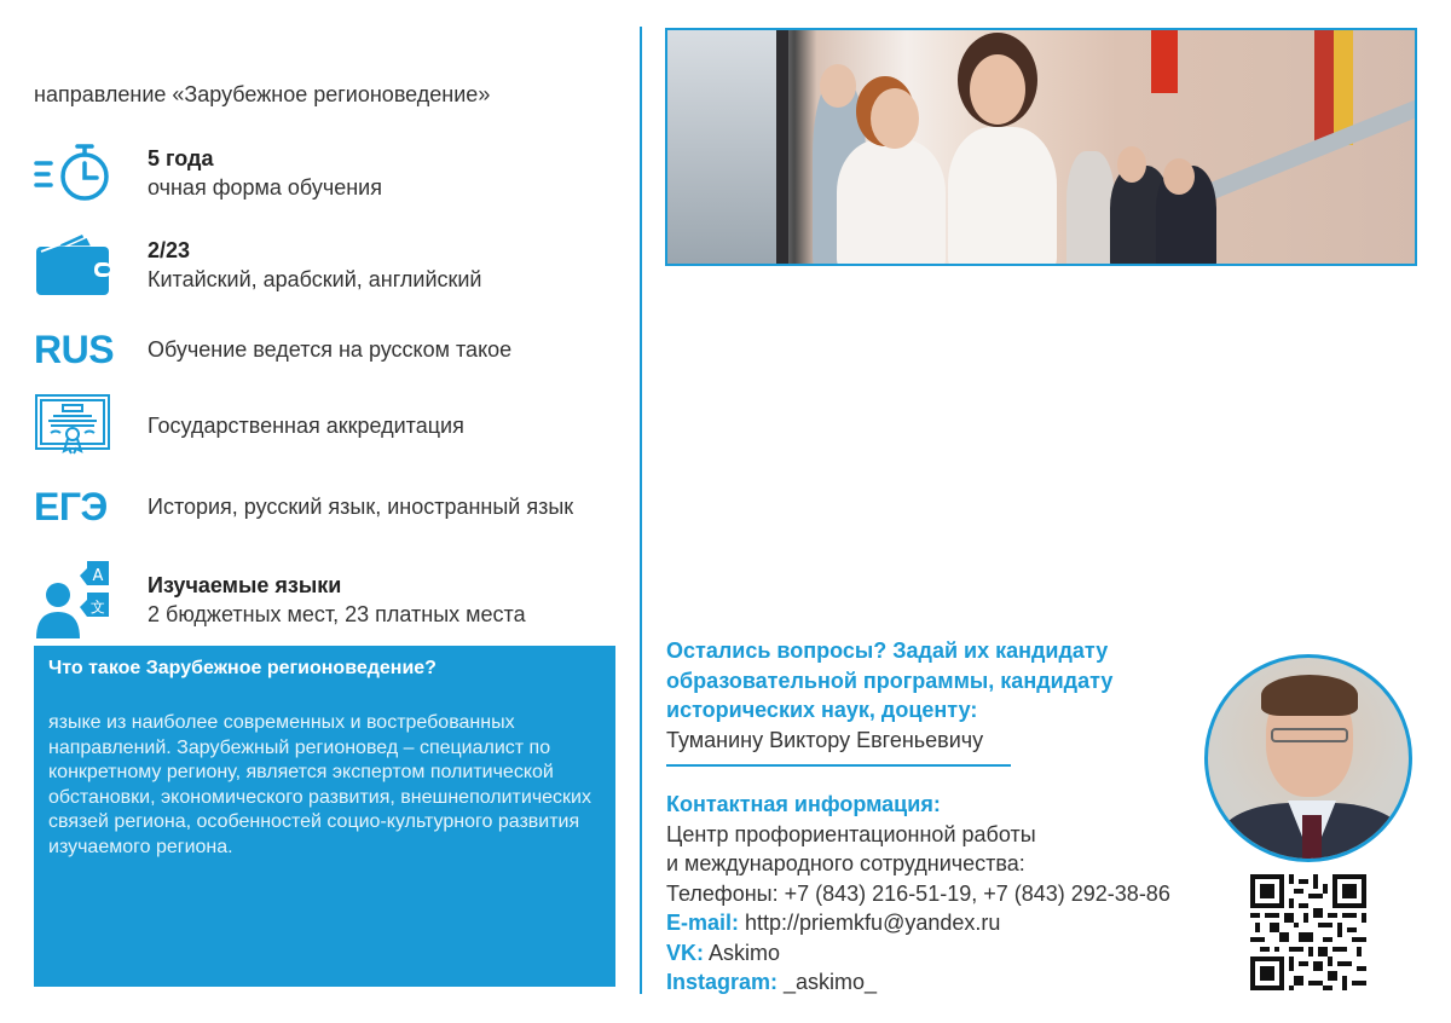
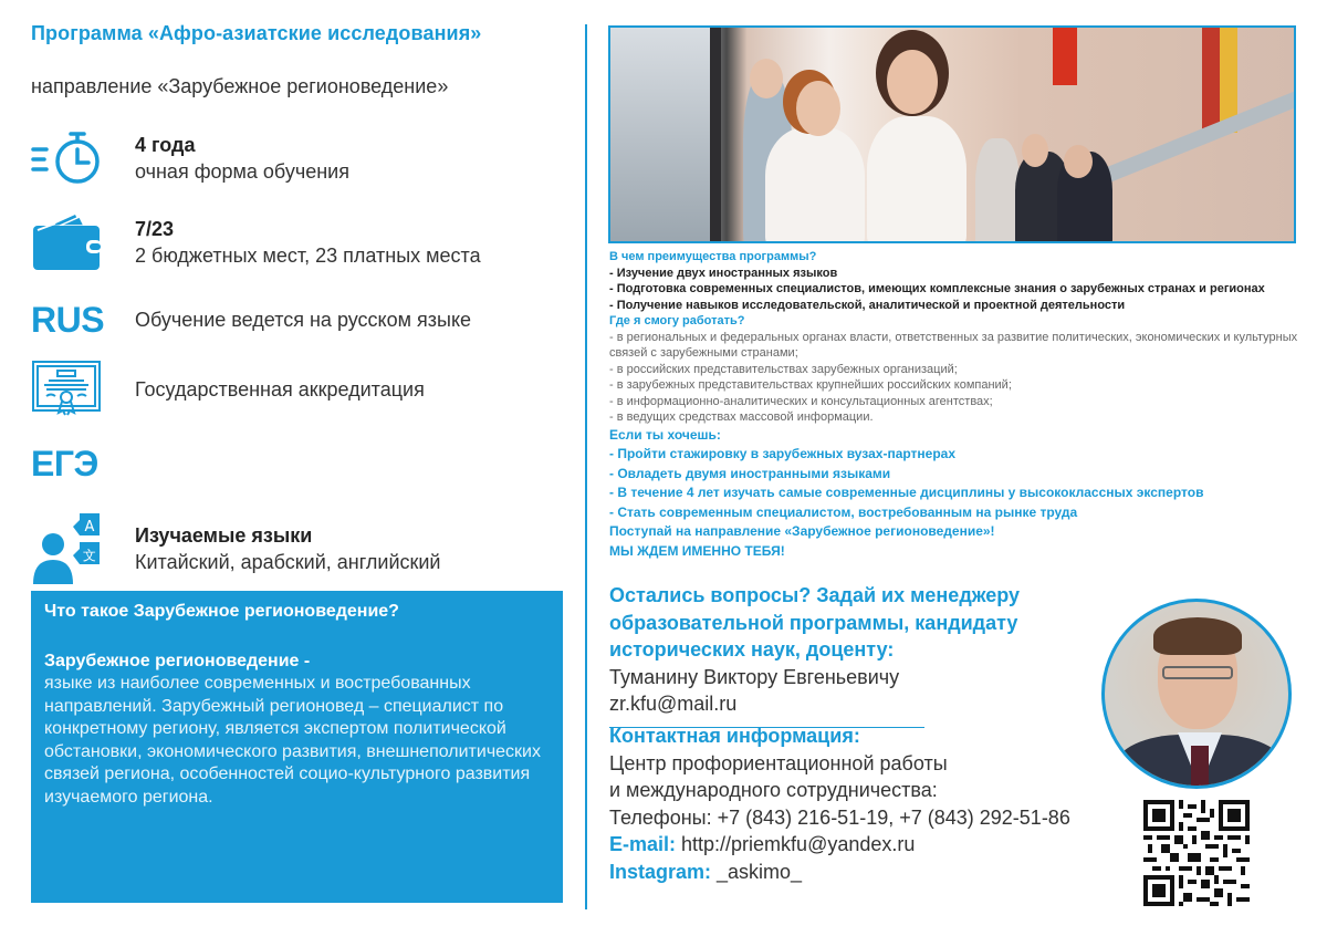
+ Программа «Афро-азиатские исследования»
  направление «Зарубежное регионоведение»
- 5 года
+ 4 года
  очная форма обучения
- 2/23
+ 7/23
- Китайский, арабский, английский
+ 2 бюджетных мест, 23 платных места
  RUS
- Обучение ведется на русском такое
+ Обучение ведется на русском языке
  Государственная аккредитация
  ЕГЭ
- История, русский язык, иностранный язык
  A
  文
  Изучаемые языки
- 2 бюджетных мест, 23 платных места
+ Китайский, арабский, английский
  Что такое Зарубежное регионоведение?
+ Зарубежное регионоведение -
  языке из наиболее современных и востребованных направлений. Зарубежный регионовед – специалист по конкретному региону, является экспертом политической обстановки, экономического развития, внешнеполитических связей региона, особенностей социо-культурного развития изучаемого региона.
+ В чем преимущества программы?
+ - Изучение двух иностранных языков
+ - Подготовка современных специалистов, имеющих комплексные знания о зарубежных странах и регионах
+ - Получение навыков исследовательской, аналитической и проектной деятельности
+ Где я смогу работать?
+ - в региональных и федеральных органах власти, ответственных за развитие политических, экономических и культурных связей с зарубежными странами;
+ - в российских представительствах зарубежных организаций;
+ - в зарубежных представительствах крупнейших российских компаний;
+ - в информационно-аналитических и консультационных агентствах;
+ - в ведущих средствах массовой информации.
+ Если ты хочешь:
+ - Пройти стажировку в зарубежных вузах-партнерах
+ - Овладеть двумя иностранными языками
+ - В течение 4 лет изучать самые современные дисциплины у высококлассных экспертов
+ - Стать современным специалистом, востребованным на рынке труда
+ Поступай на направление «Зарубежное регионоведение»!
+ МЫ ЖДЕМ ИМЕННО ТЕБЯ!
- Остались вопросы? Задай их кандидату образовательной программы, кандидату исторических наук, доценту:
+ Остались вопросы? Задай их менеджеру образовательной программы, кандидату исторических наук, доценту:
  Туманину Виктору Евгеньевичу
+ zr.kfu@mail.ru
  Контактная информация:
  Центр профориентационной работы
  и международного сотрудничества:
- Телефоны: +7 (843) 216-51-19, +7 (843) 292-38-86
+ Телефоны: +7 (843) 216-51-19, +7 (843) 292-51-86
  E-mail: http://priemkfu@yandex.ru
- VK: Askimo
  Instagram: _askimo_
